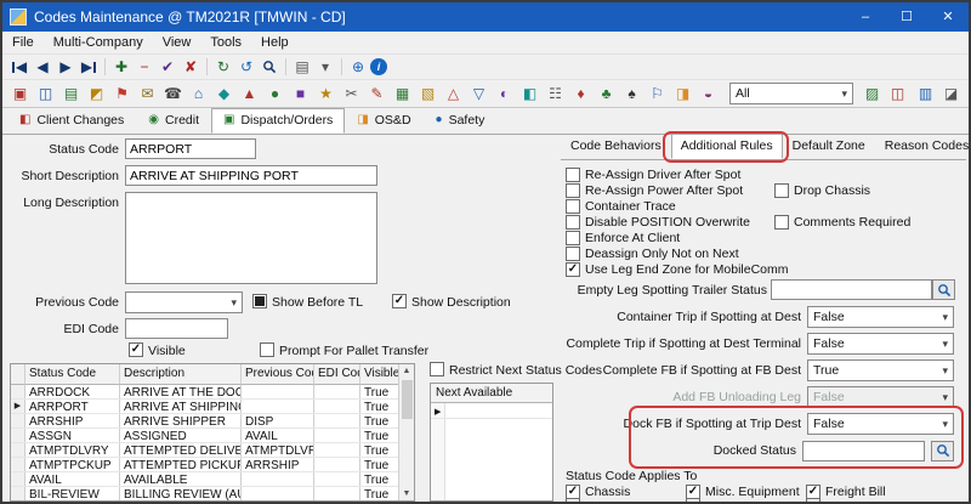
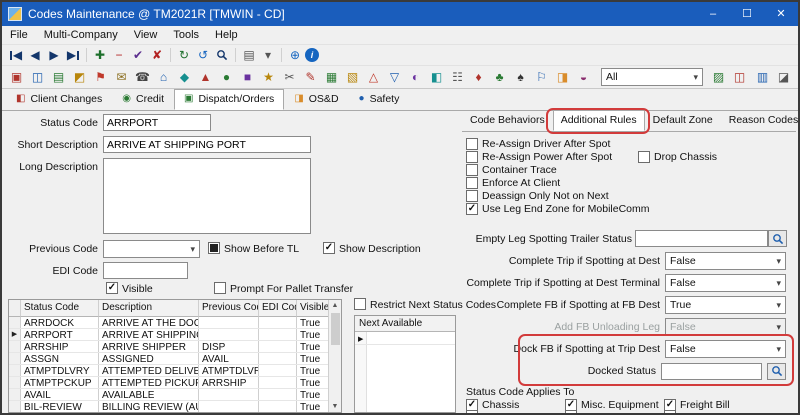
  Codes Maintenance @ TM2021R [TMWIN - CD]
  –
  ☐
  ✕
  File
  Multi-Company
  View
  Tools
  Help
  ◀
  ◀
  ▶
  ▶
  ✚
  −
  ✔
  ✘
  ↻
  ↺
  ▤
  ▾
  ⊕
  i
  ▣
  ◫
  ▤
  ◩
  ⚑
  ✉
  ☎
  ⌂
  ◆
  ▲
  ●
  ■
  ★
  ✂
  ✎
  ▦
  ▧
  △
  ▽
  ◐
  ◧
  ☷
  ♦
  ♣
  ♠
  ⚐
  ◨
  ◒
  All
  ▾
  ▨
  ◫
  ▥
  ◪
  ◧
  Client Changes
  ◉
  Credit
  ▣
  Dispatch/Orders
  ◨
  OS&D
  ●
  Safety
  Status Code
  ARRPORT
  Short Description
  ARRIVE AT SHIPPING PORT
  Long Description
  Previous Code
  ▾
  Show Before TL
  Show Description
  EDI Code
  Visible
  Prompt For Pallet Transfer
  Status Code
  Description
  Previous Co
  EDI Co
  Visible
  ARRDOCK
  ARRIVE AT THE DOC
  True
  ARRPORT
  ARRIVE AT SHIPPIN
  True
  ARRSHIP
  ARRIVE SHIPPER
  DISP
  True
  ASSGN
  ASSIGNED
  AVAIL
  True
  ATMPTDLVRY
  ATTEMPTED DELIVE
  ATMPTDLVR
  True
  ATMPTPCKUP
  ATTEMPTED PICKUP
  ARRSHIP
  True
  AVAIL
  AVAILABLE
  True
  BIL-REVIEW
  BILLING REVIEW (AU
  True
  Restrict Next Status Codes
  Next Available
  Code Behaviors
  Additional Rules
  Default Zone
  Reason Codes
  Re-Assign Driver After Spot
  Re-Assign Power After Spot
  Drop Chassis
  Container Trace
- Disable POSITION Overwrite
- Comments Required
  Enforce At Client
  Deassign Only Not on Next
  Use Leg End Zone for MobileComm
  Empty Leg Spotting Trailer Status
- Container Trip if Spotting at Dest
+ Complete Trip if Spotting at Dest
  False
  ▾
  Complete Trip if Spotting at Dest Terminal
  False
  ▾
  Complete FB if Spotting at FB Dest
  True
  ▾
  Add FB Unloading Leg
  False
  ▾
  Dock FB if Spotting at Trip Dest
  False
  ▾
  Docked Status
  Status Code Applies To
  Chassis
  Misc. Equipment
  Freight Bill
